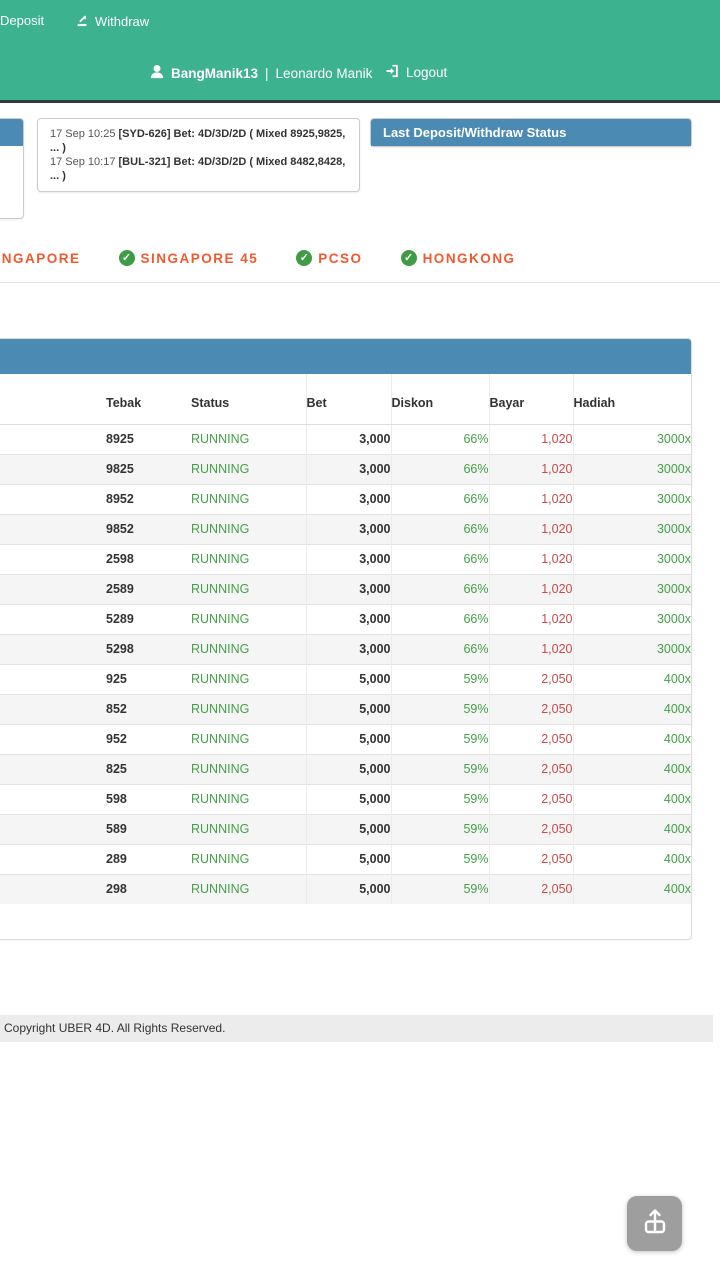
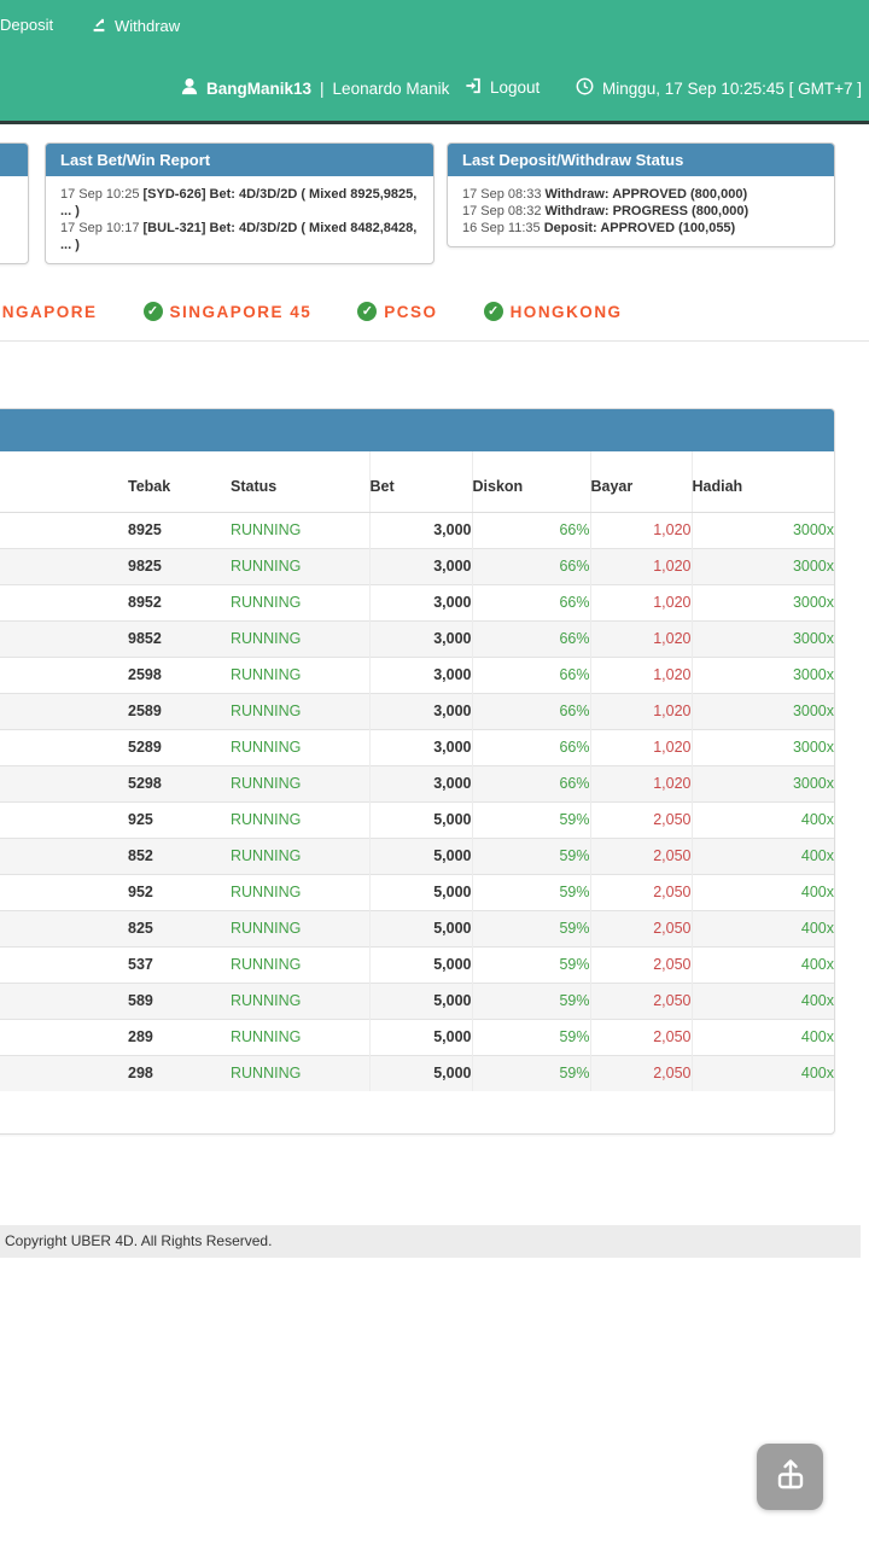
  Deposit
  Withdraw
  BangManik13
  |
  Leonardo Manik
  Logout
+ Minggu, 17 Sep 10:25:45 [ GMT+7 ]
+ Last Bet/Win Report
  17 Sep 10:25 [SYD-626] Bet: 4D/3D/2D ( Mixed 8925,9825, ... )
  17 Sep 10:17 [BUL-321] Bet: 4D/3D/2D ( Mixed 8482,8428, ... )
  Last Deposit/Withdraw Status
+ 17 Sep 08:33 Withdraw: APPROVED (800,000)
+ 17 Sep 08:32 Withdraw: PROGRESS (800,000)
+ 16 Sep 11:35 Deposit: APPROVED (100,055)
  NGAPORE
  ✓
  SINGAPORE 45
  ✓
  PCSO
  ✓
  HONGKONG
  	Tebak	Status	Bet	Diskon	Bayar	Hadiah
  	8925	RUNNING	3,000	66%	1,020	3000x
  	9825	RUNNING	3,000	66%	1,020	3000x
  	8952	RUNNING	3,000	66%	1,020	3000x
  	9852	RUNNING	3,000	66%	1,020	3000x
  	2598	RUNNING	3,000	66%	1,020	3000x
  	2589	RUNNING	3,000	66%	1,020	3000x
  	5289	RUNNING	3,000	66%	1,020	3000x
  	5298	RUNNING	3,000	66%	1,020	3000x
  	925	RUNNING	5,000	59%	2,050	400x
  	852	RUNNING	5,000	59%	2,050	400x
  	952	RUNNING	5,000	59%	2,050	400x
  	825	RUNNING	5,000	59%	2,050	400x
- 	598	RUNNING	5,000	59%	2,050	400x
+ 	537	RUNNING	5,000	59%	2,050	400x
  	589	RUNNING	5,000	59%	2,050	400x
  	289	RUNNING	5,000	59%	2,050	400x
  	298	RUNNING	5,000	59%	2,050	400x
  Copyright UBER 4D. All Rights Reserved.
